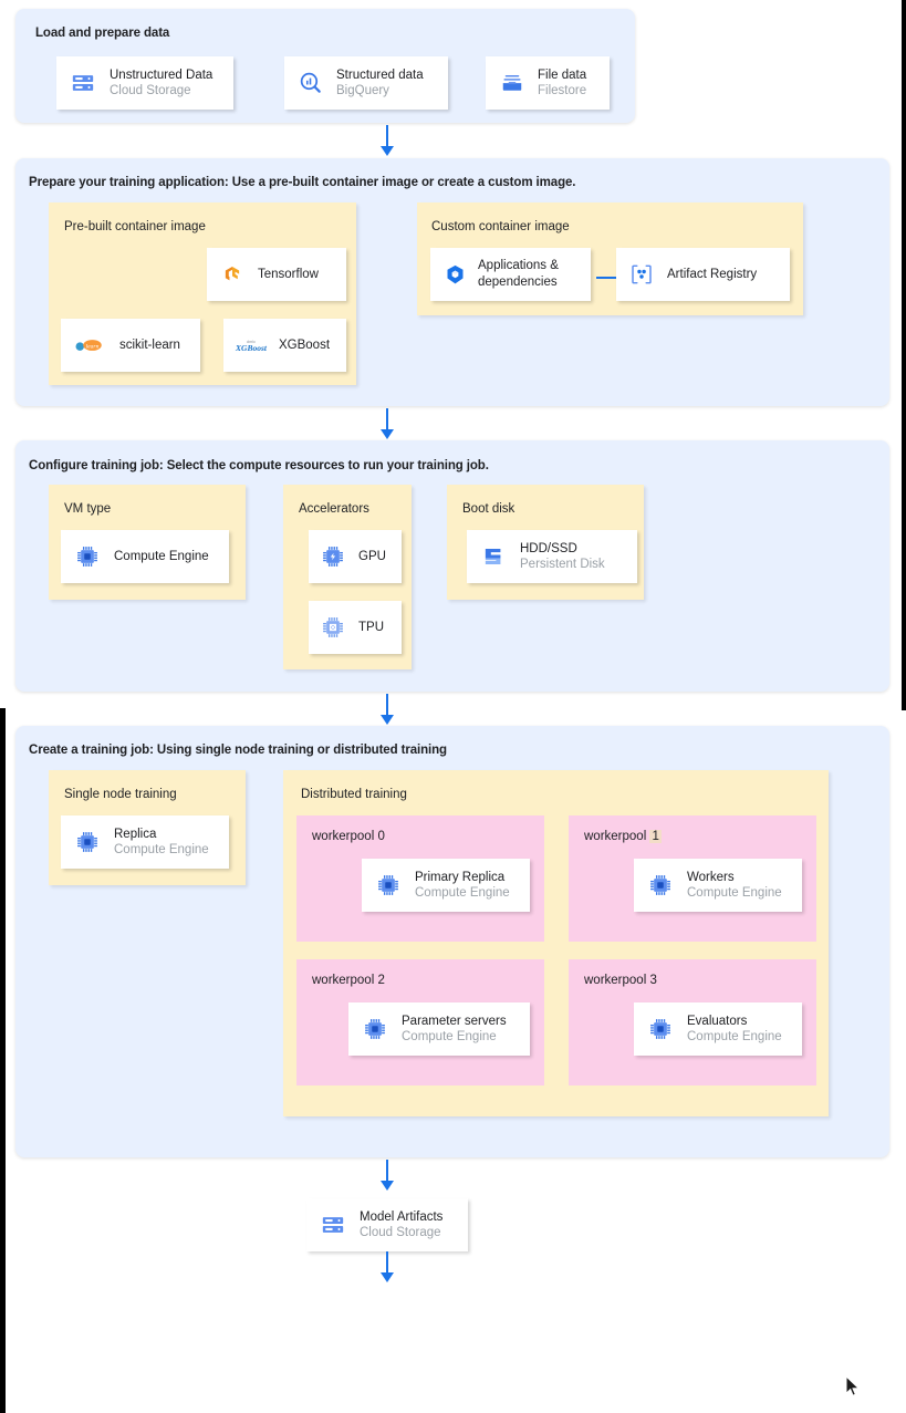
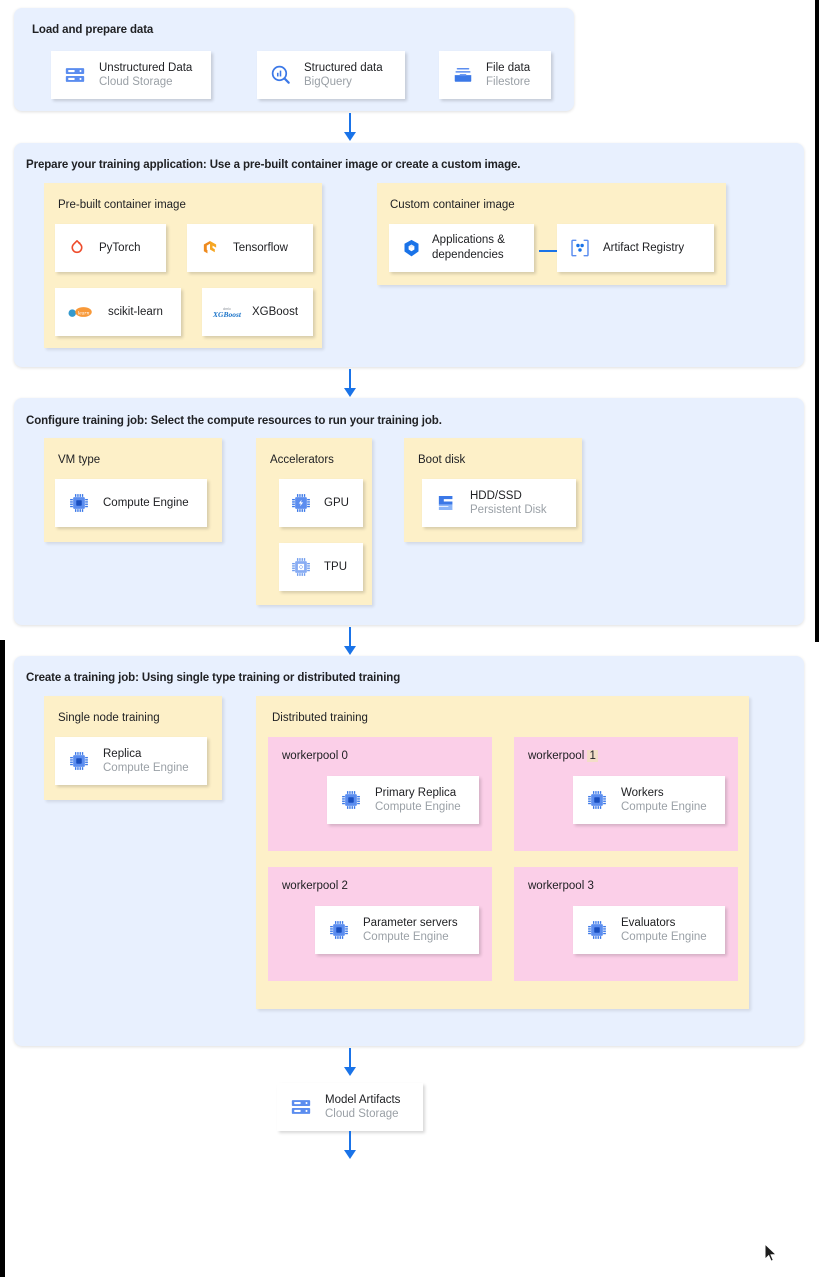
  Load and prepare data
  Unstructured Data
  Cloud Storage
  Structured data
  BigQuery
  File data
  Filestore
  Prepare your training application: Use a pre-built container image or create a custom image.
  Pre-built container image
+ PyTorch
  Tensorflow
  scikit-learn
  XGBoost
  XGBoost
  Custom container image
  Applications &
  dependencies
  Artifact Registry
  Configure training job: Select the compute resources to run your training job.
  VM type
  Compute Engine
  Accelerators
  GPU
  TPU
  Boot disk
  HDD/SSD
  Persistent Disk
- Create a training job: Using single node training or distributed training
+ Create a training job: Using single type training or distributed training
  Single node training
  Replica
  Compute Engine
  Distributed training
  workerpool 0
  Primary Replica
  Compute Engine
  workerpool 1
  Workers
  Compute Engine
  workerpool 2
  Parameter servers
  Compute Engine
  workerpool 3
  Evaluators
  Compute Engine
  Model Artifacts
  Cloud Storage
